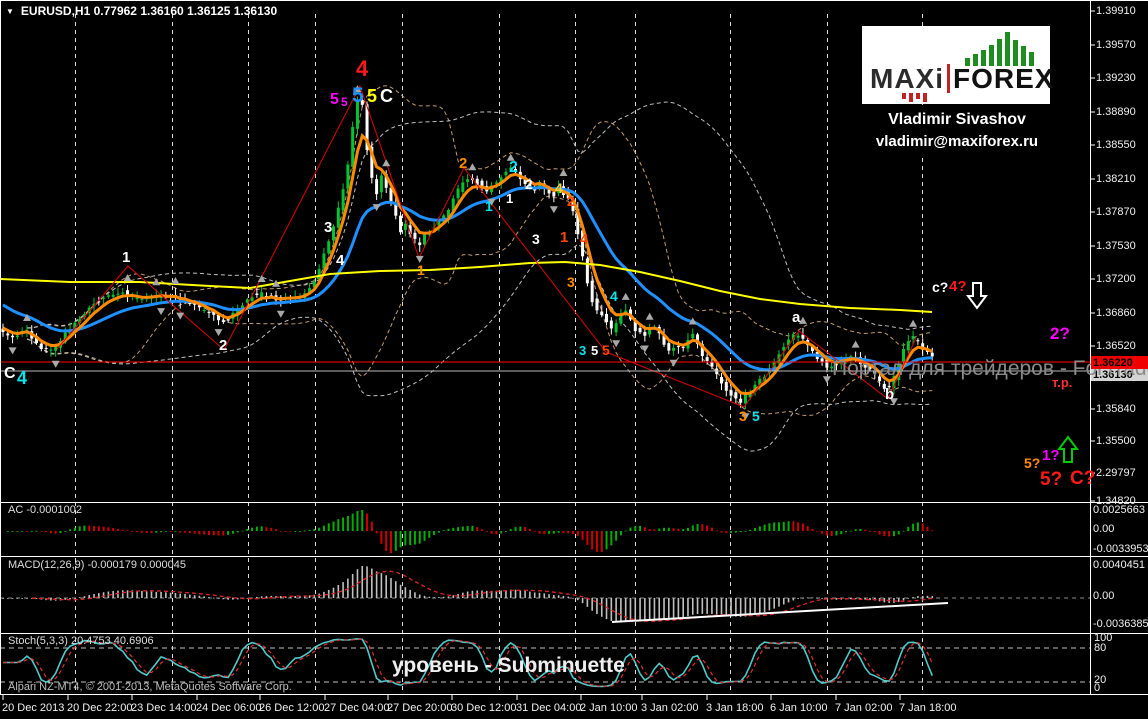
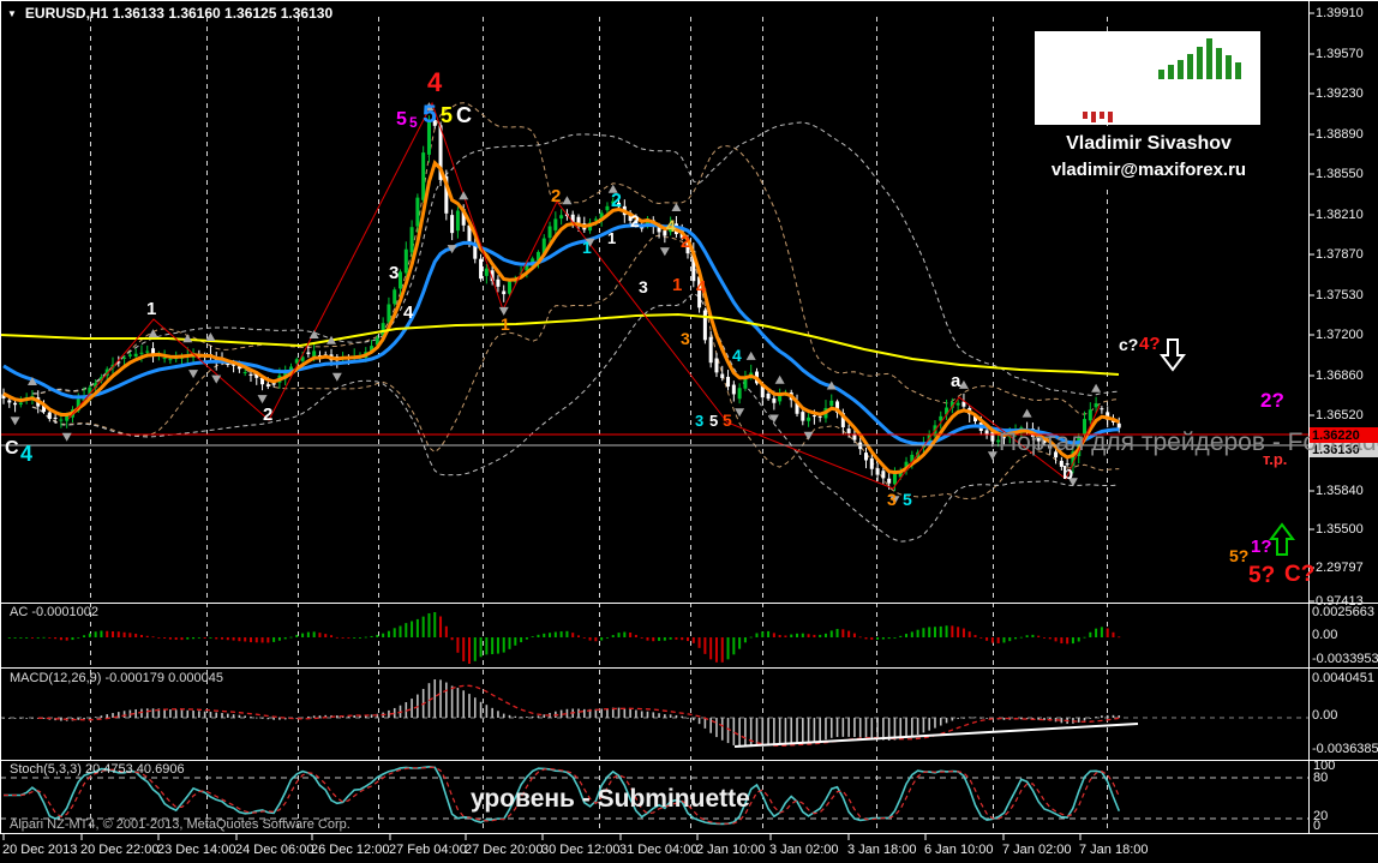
  ▼
- EURUSD,H1 0.77962 1.36160 1.36125 1.36130
+ EURUSD,H1 1.36133 1.36160 1.36125 1.36130
- MAXi
- FOREX
  Vladimir Sivashov
  vladimir@maxiforex.ru
  1.36130
  1.36220
  AC -0.0001002
  MACD(12,26,9) -0.000179 0.000045
  Stoch(5,3,3) 20.4753 40.6906
  уровень - Subminuette
  Alpari NZ-MT4, © 2001-2013, MetaQuotes Software Corp.
  4
  5
  5
  5
  5
  C
  1
  2
  C
  4
  3
  4
  1
  2
  2
  1
  1
  2
  4
  2
  3
  1
  4
  3
  4
  3
  5
  5
  3
  5
  a
  b
  c?
  4?
  2?
  т.р.
  5?
  1?
  5?
  C?
  1.39910
  1.39570
  1.39230
  1.38890
  1.38550
  1.38210
  1.37870
  1.37530
  1.37200
  1.36860
  1.36520
  1.35840
  1.35500
  2.29797
- 1.34820
+ 0.97413
  20 Dec 2013
  20 Dec 22:00
  23 Dec 14:00
  24 Dec 06:00
  26 Dec 12:00
- 27 Dec 04:00
+ 27 Feb 04:00
  27 Dec 20:00
  30 Dec 12:00
  31 Dec 04:00
  2 Jan 10:00
  3 Jan 02:00
  3 Jan 18:00
  6 Jan 10:00
  7 Jan 02:00
  7 Jan 18:00
  0.0025663
  0.00
  -0.0033953
  0.0040451
  0.00
  -0.0036385
  100
  80
  20
  0
